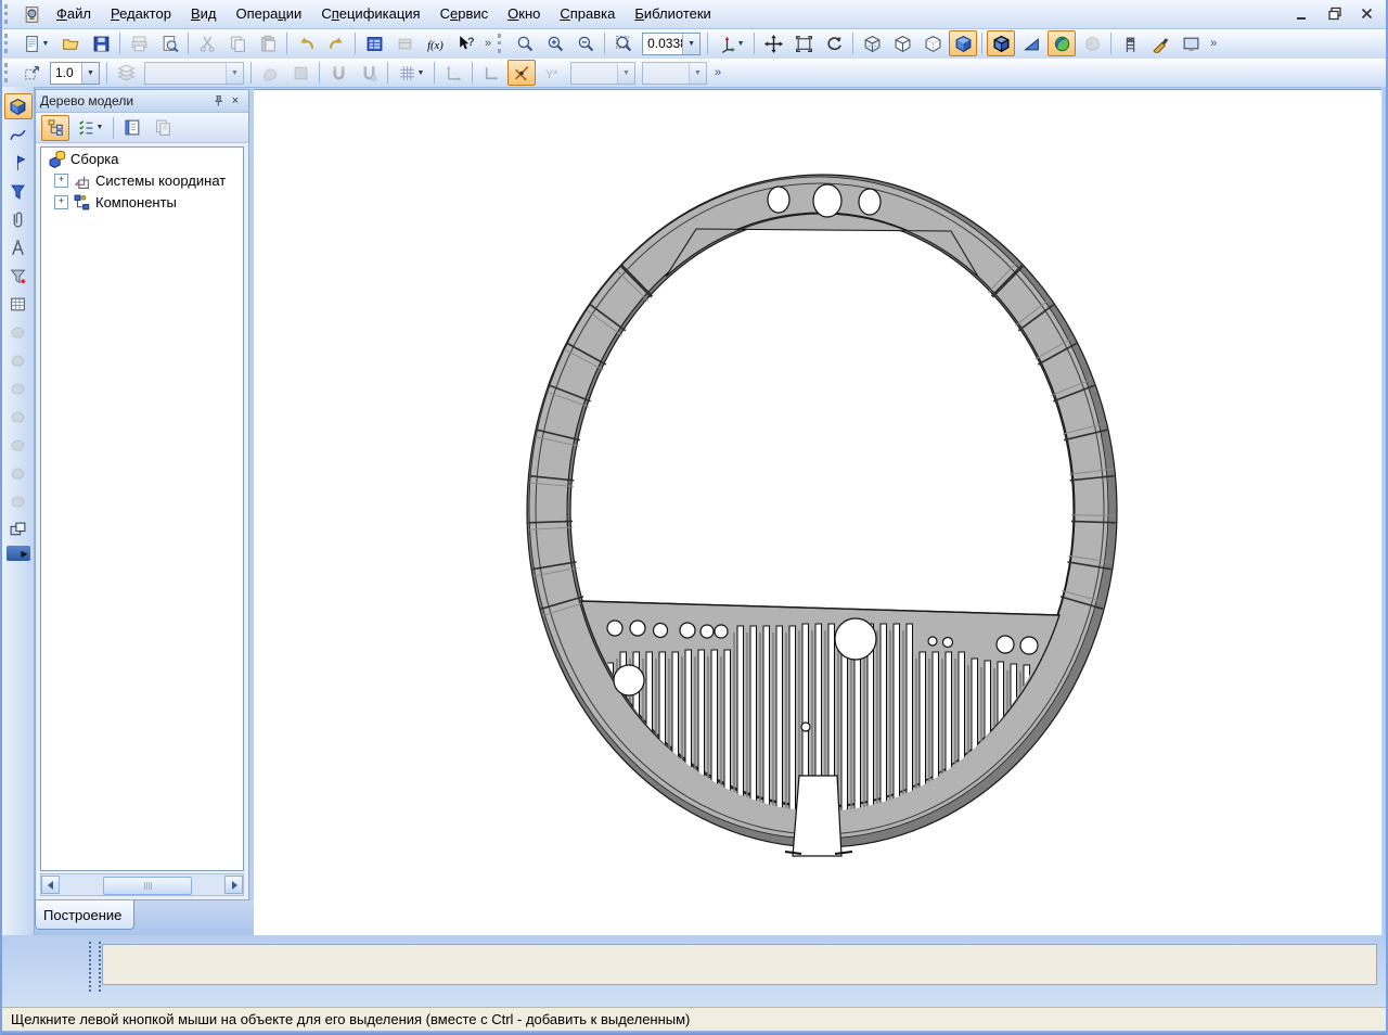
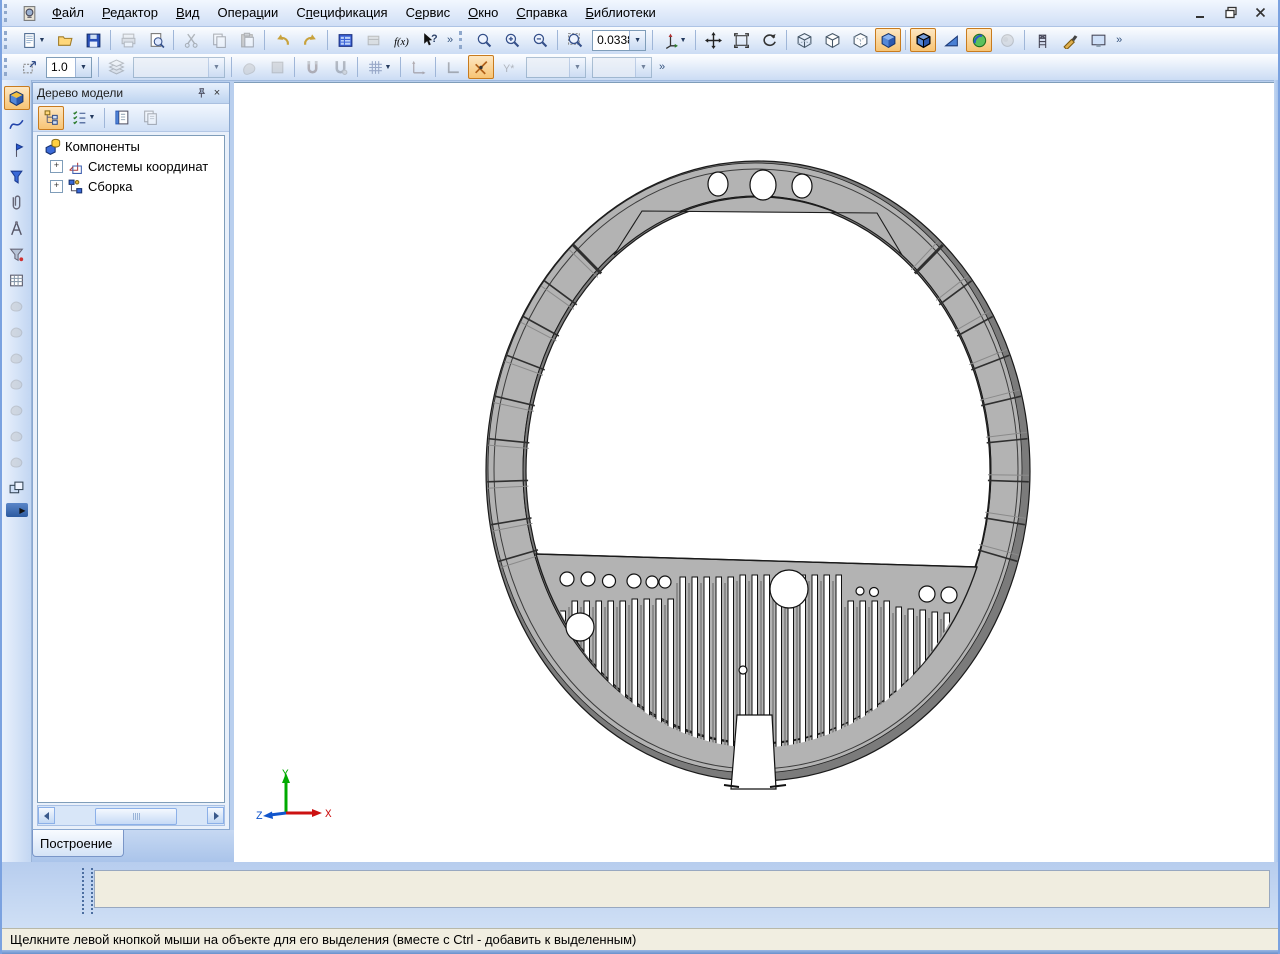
  Файл
  Редактор
  Вид
  Операции
  Спецификация
  Сервис
  Окно
  Справка
  Библиотеки
  f(x)
  ?
  »
  0.033
  »
  1.0
  Y*
  »
  ▶
  Дерево модели
  ×
- Сборка
+ Компоненты
  +
  Системы координат
  +
- Компоненты
+ Сборка
  Построение
+ Y
+ X
+ Z
  Щелкните левой кнопкой мыши на объекте для его выделения (вместе с Ctrl - добавить к выделенным)
